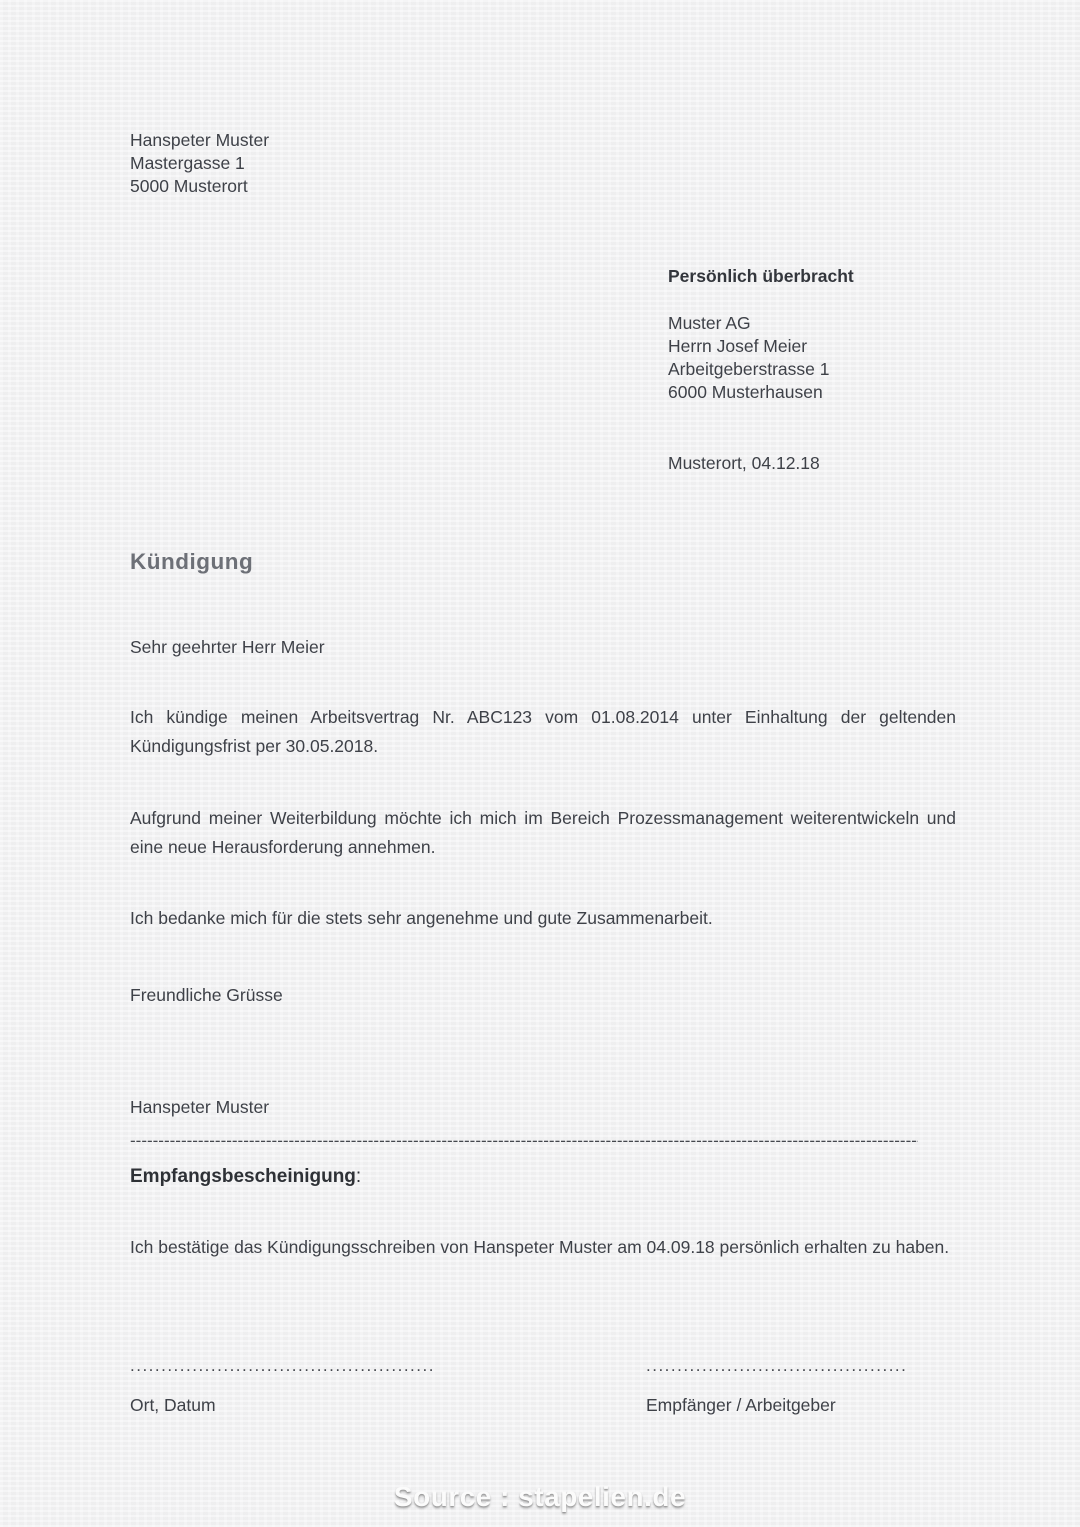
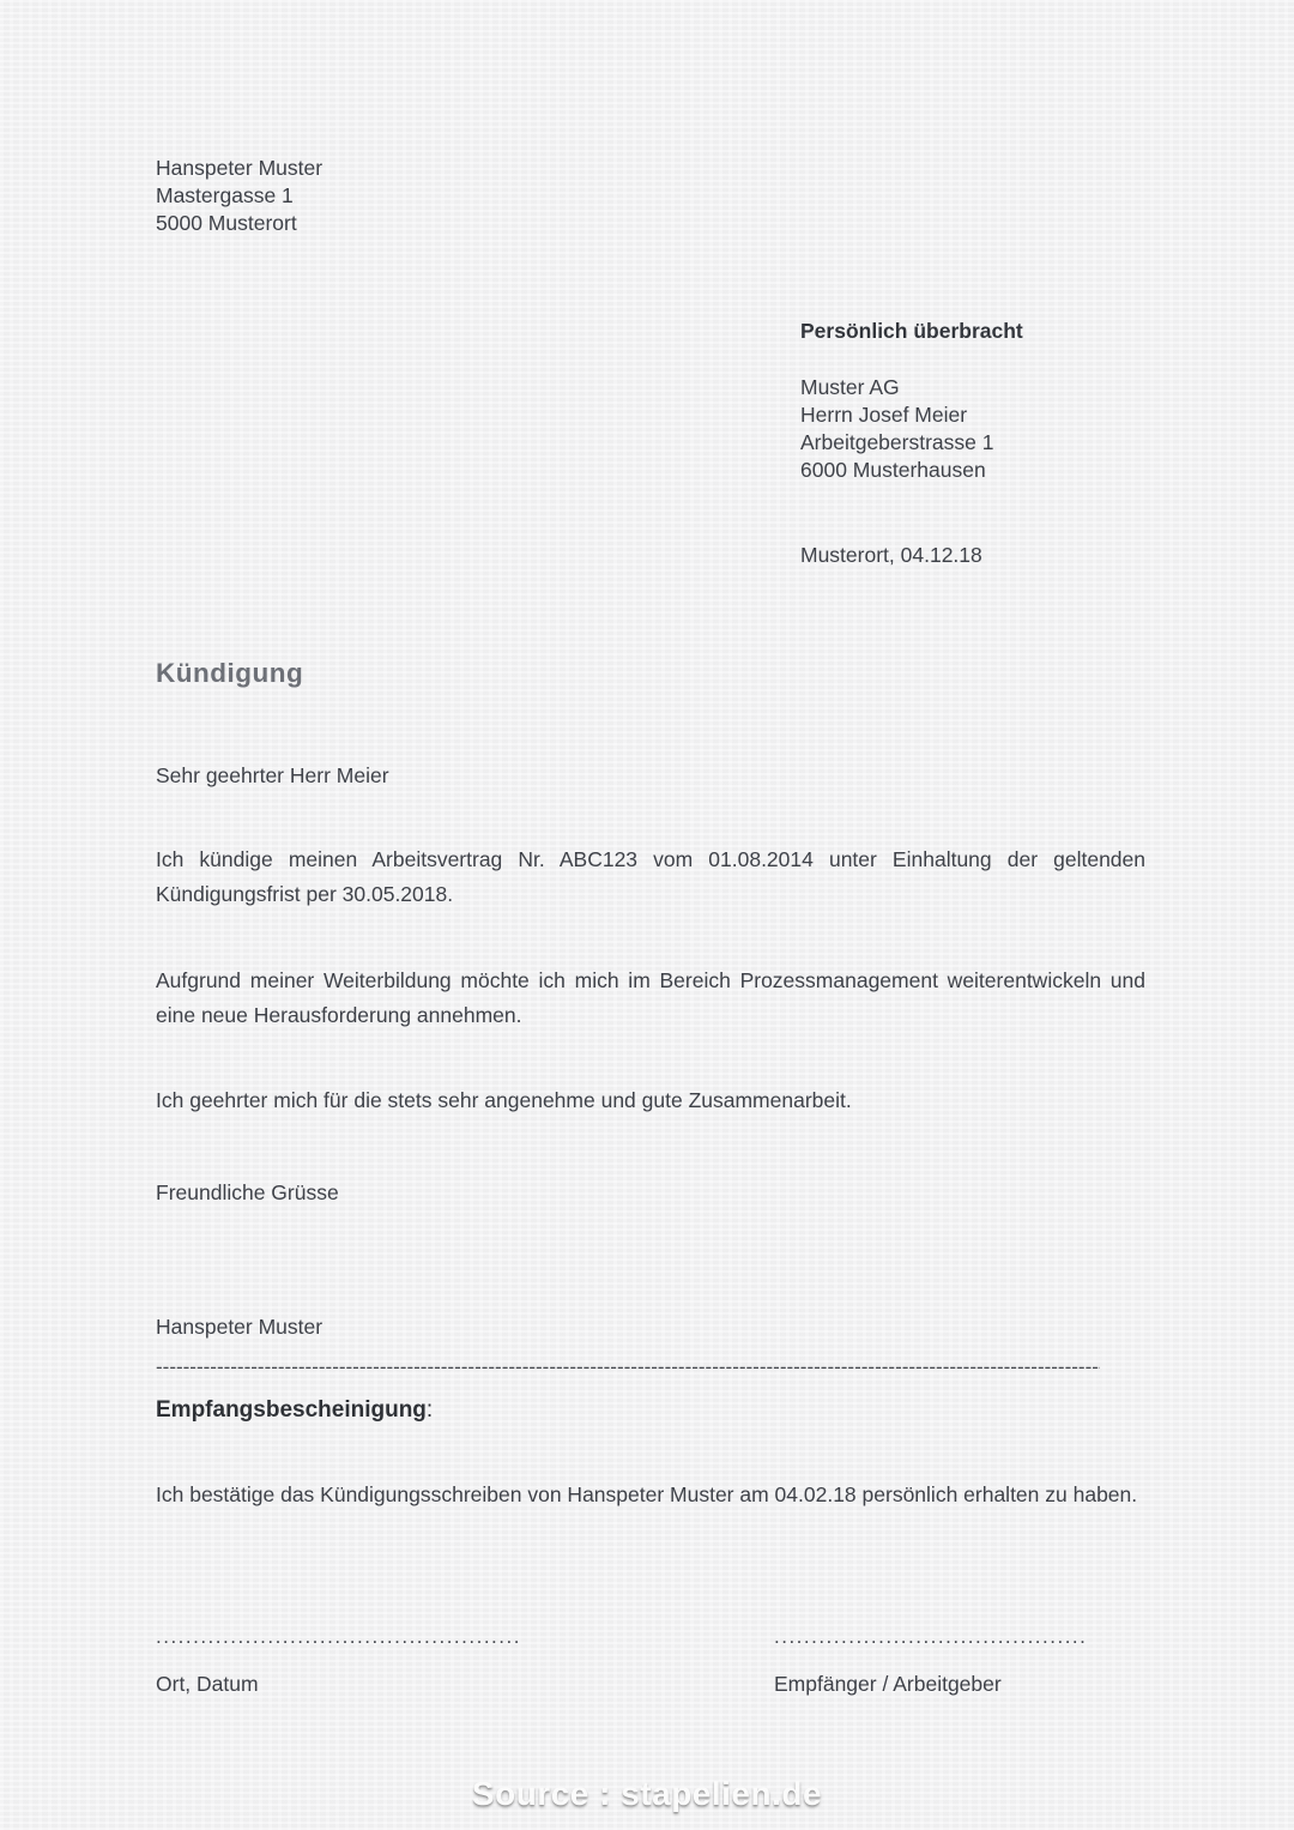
  Hanspeter Muster
  Mastergasse 1
  5000 Musterort
  Persönlich überbracht
  Muster AG
  Herrn Josef Meier
  Arbeitgeberstrasse 1
  6000 Musterhausen
  Musterort, 04.12.18
  Kündigung
  Sehr geehrter Herr Meier
  Ich kündige meinen Arbeitsvertrag Nr. ABC123 vom 01.08.2014 unter Einhaltung der geltenden Kündigungsfrist per 30.05.2018.
  Aufgrund meiner Weiterbildung möchte ich mich im Bereich Prozessmanagement weiterentwickeln und eine neue Herausforderung annehmen.
- Ich bedanke mich für die stets sehr angenehme und gute Zusammenarbeit.
+ Ich geehrter mich für die stets sehr angenehme und gute Zusammenarbeit.
  Freundliche Grüsse
  Hanspeter Muster
  -------------------------------------------------------------------------------------------------------------------------------------------
  Empfangsbescheinigung:
- Ich bestätige das Kündigungsschreiben von Hanspeter Muster am 04.09.18 persönlich erhalten zu haben.
+ Ich bestätige das Kündigungsschreiben von Hanspeter Muster am 04.02.18 persönlich erhalten zu haben.
  Ort, Datum
  Empfänger / Arbeitgeber
  Source : stapelien.de
